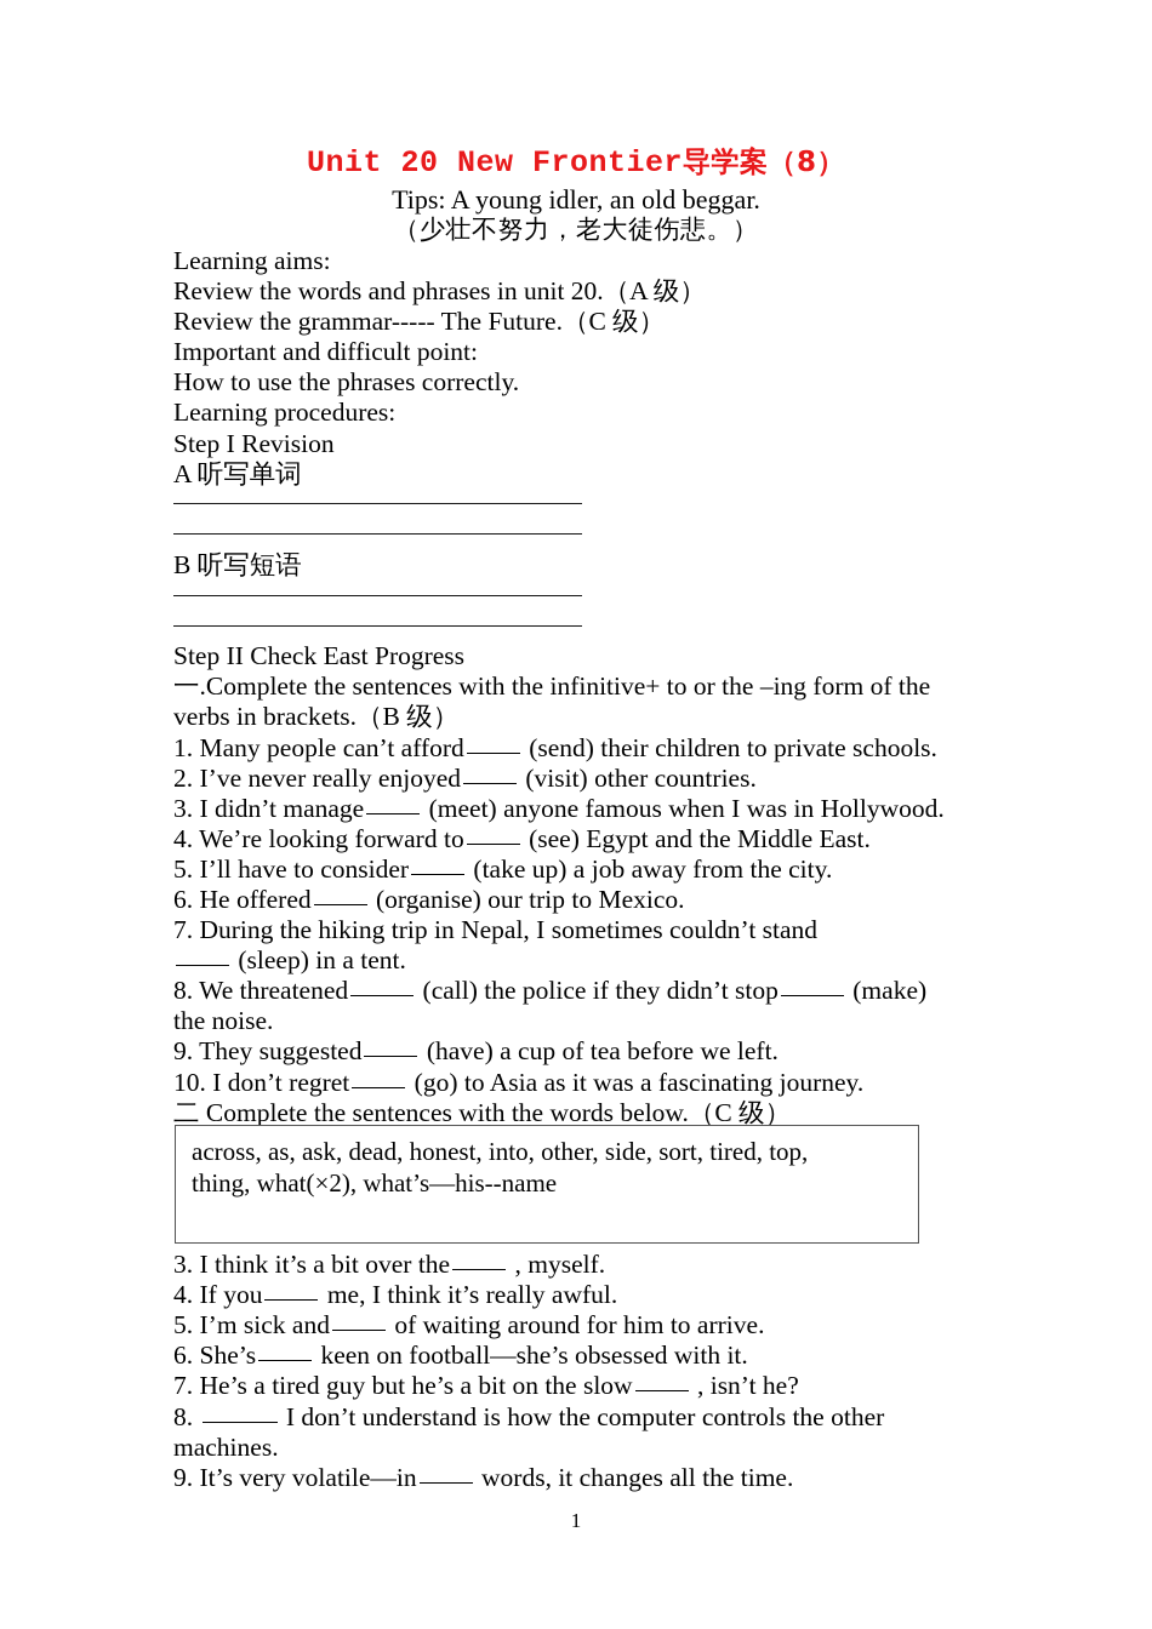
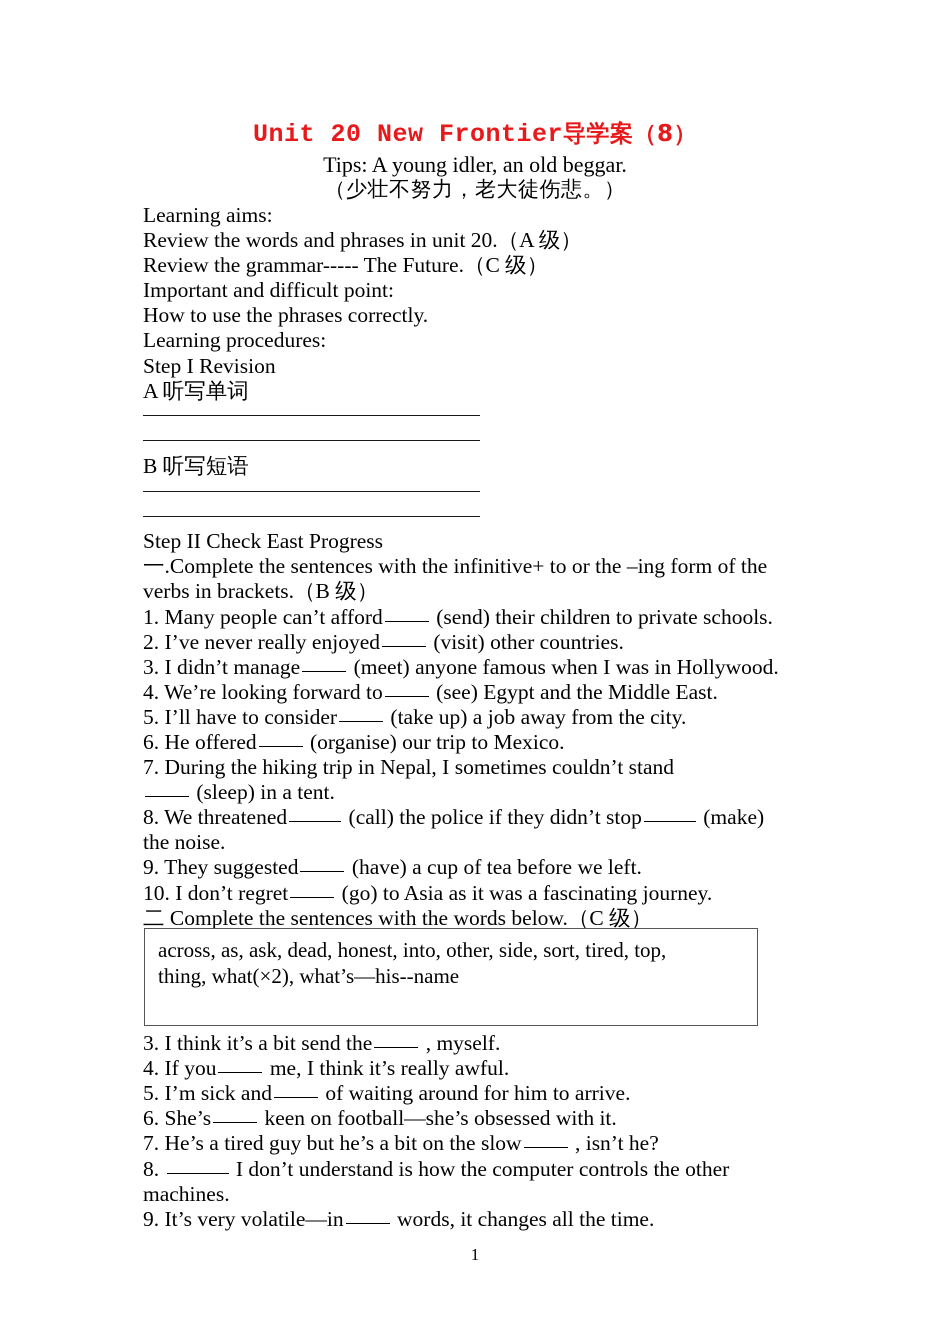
  Unit 20 New Frontier导学案（8）
  Tips: A young idler, an old beggar.
  （少壮不努力，老大徒伤悲。）
  Learning aims:
  Review the words and phrases in unit 20.（A 级）
  Review the grammar----- The Future.（C 级）
  Important and difficult point:
  How to use the phrases correctly.
  Learning procedures:
  Step I Revision
  A 听写单词
  B 听写短语
  Step II Check East Progress
  一.Complete the sentences with the infinitive+ to or the –ing form of the
  verbs in brackets.（B 级）
  1. Many people can’t afford (send) their children to private schools.
  2. I’ve never really enjoyed (visit) other countries.
  3. I didn’t manage (meet) anyone famous when I was in Hollywood.
  4. We’re looking forward to (see) Egypt and the Middle East.
  5. I’ll have to consider (take up) a job away from the city.
  6. He offered (organise) our trip to Mexico.
  7. During the hiking trip in Nepal, I sometimes couldn’t stand
  (sleep) in a tent.
  8. We threatened (call) the police if they didn’t stop (make)
  the noise.
  9. They suggested (have) a cup of tea before we left.
  10. I don’t regret (go) to Asia as it was a fascinating journey.
  二 Complete the sentences with the words below.（C 级）
- 3. I think it’s a bit over the , myself.
+ 3. I think it’s a bit send the , myself.
  4. If you me, I think it’s really awful.
  5. I’m sick and of waiting around for him to arrive.
  6. She’s keen on football—she’s obsessed with it.
  7. He’s a tired guy but he’s a bit on the slow , isn’t he?
  8. I don’t understand is how the computer controls the other
  machines.
  9. It’s very volatile—in words, it changes all the time.
  across, as, ask, dead, honest, into, other, side, sort, tired, top,
  thing, what(×2), what’s—his--name
  1
